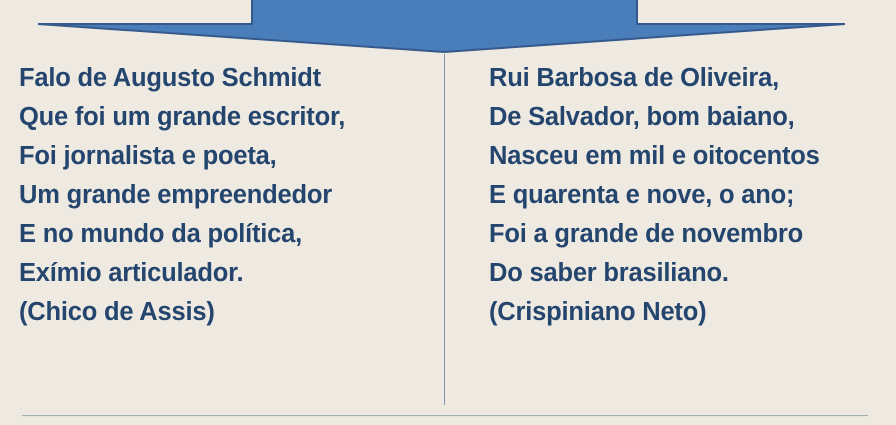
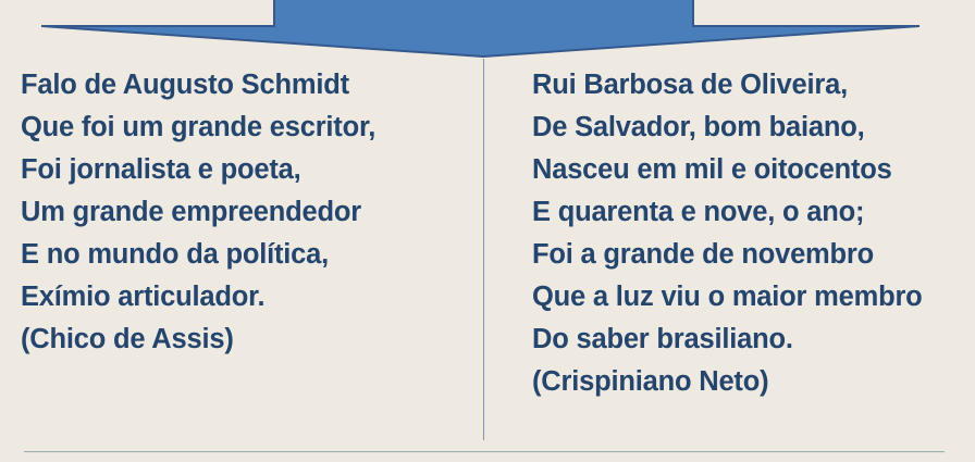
  Falo de Augusto Schmidt
  Que foi um grande escritor,
  Foi jornalista e poeta,
  Um grande empreendedor
  E no mundo da política,
  Exímio articulador.
  (Chico de Assis)
  Rui Barbosa de Oliveira,
  De Salvador, bom baiano,
  Nasceu em mil e oitocentos
  E quarenta e nove, o ano;
  Foi a grande de novembro
+ Que a luz viu o maior membro
  Do saber brasiliano.
  (Crispiniano Neto)
